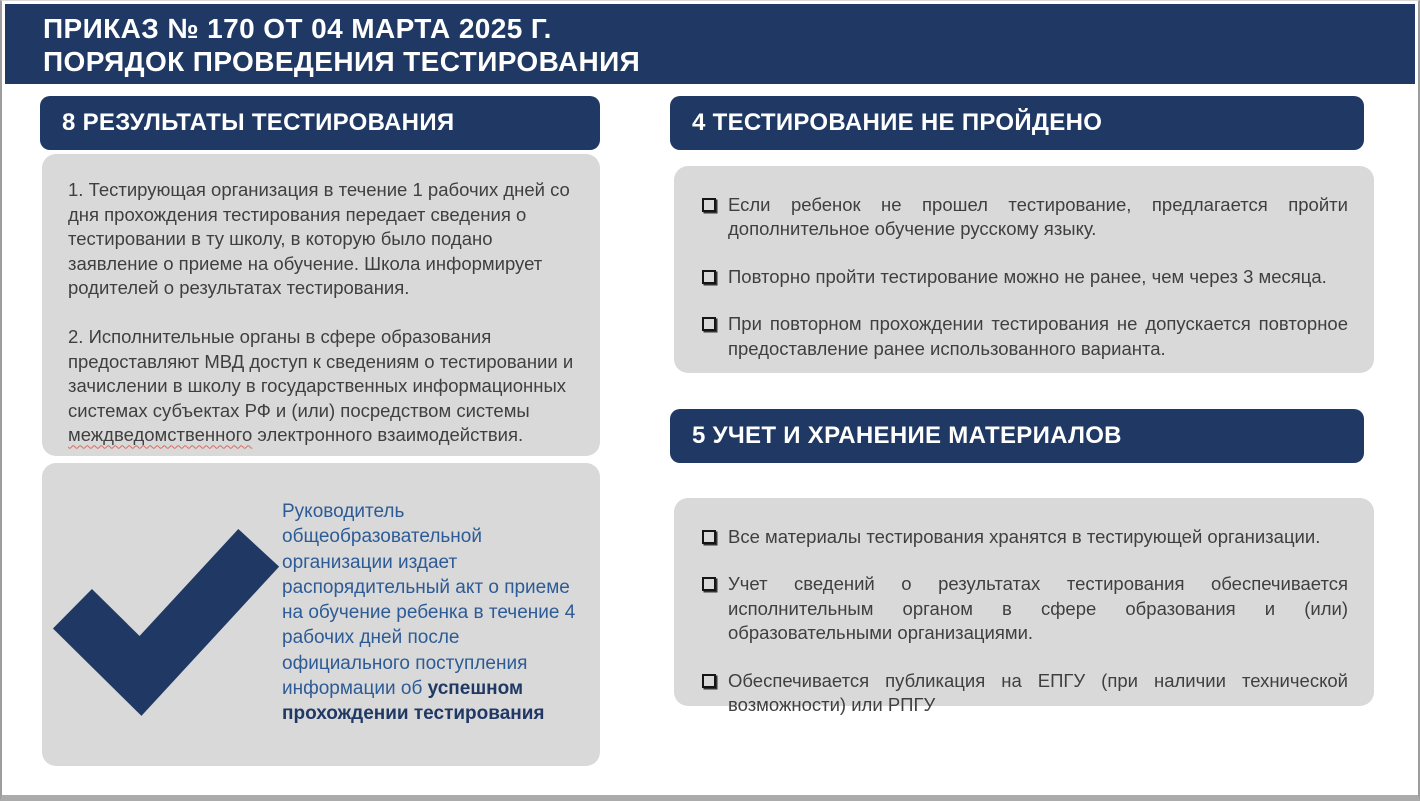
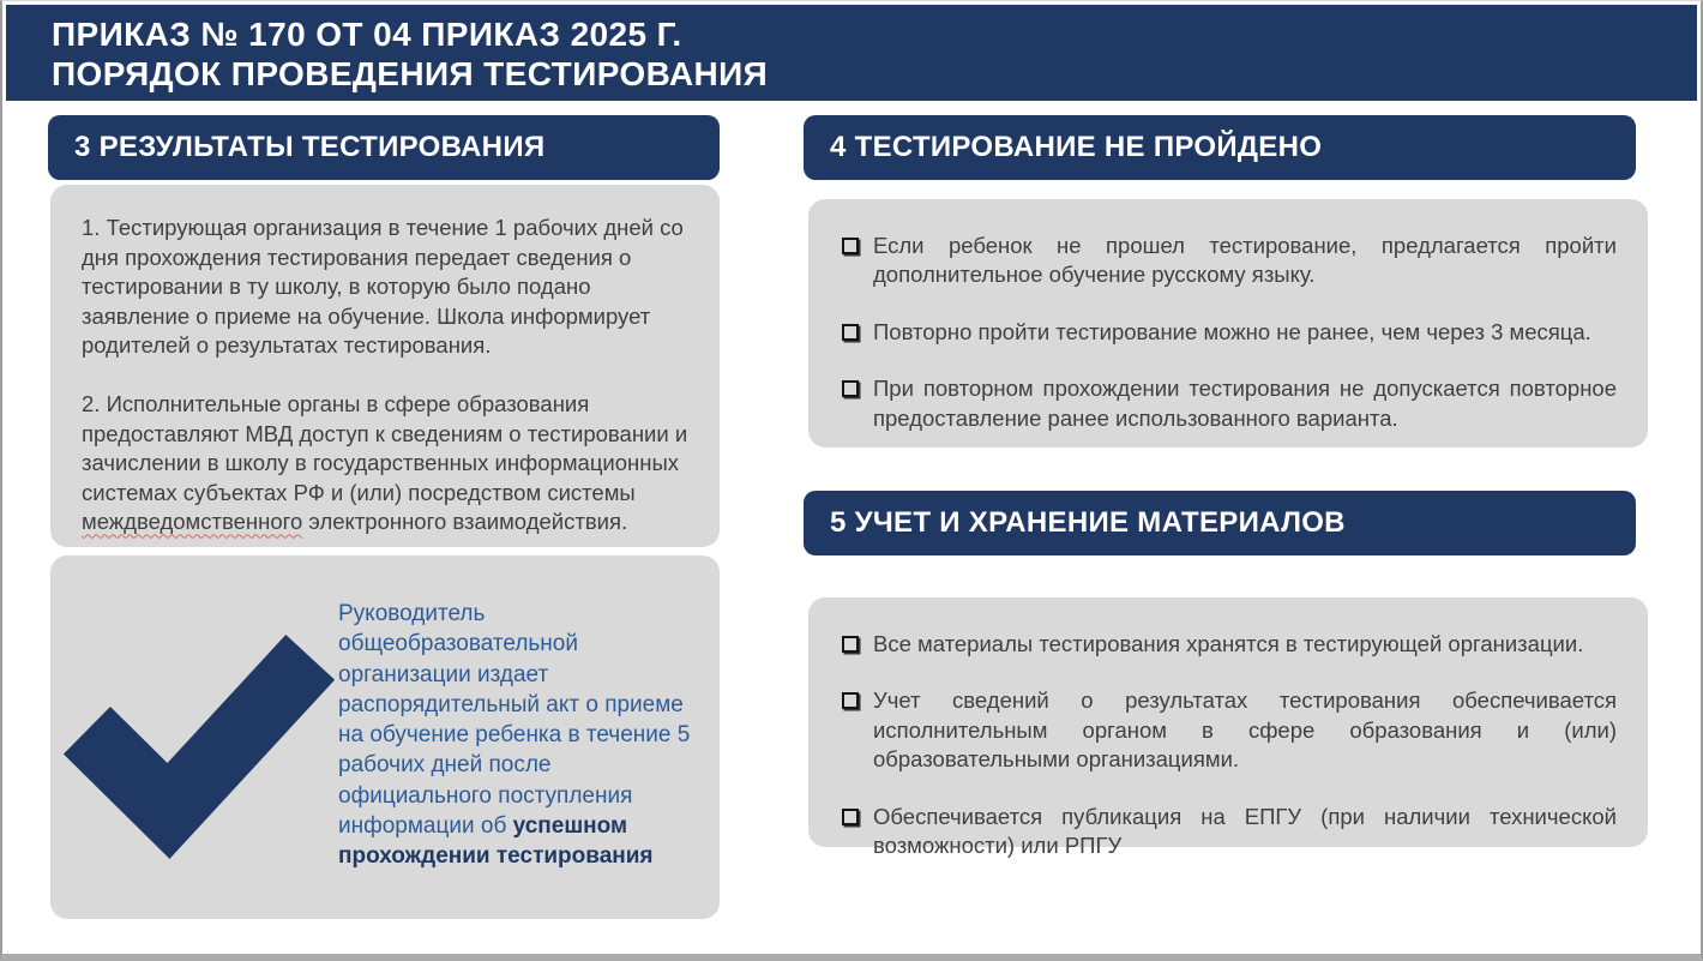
- ПРИКАЗ № 170 ОТ 04 МАРТА 2025 Г.
+ ПРИКАЗ № 170 ОТ 04 ПРИКАЗ 2025 Г.
  ПОРЯДОК ПРОВЕДЕНИЯ ТЕСТИРОВАНИЯ
- 8 РЕЗУЛЬТАТЫ ТЕСТИРОВАНИЯ
+ 3 РЕЗУЛЬТАТЫ ТЕСТИРОВАНИЯ
  1. Тестирующая организация в течение 1 рабочих дней со дня прохождения тестирования передает сведения о тестировании в ту школу, в которую было подано заявление о приеме на обучение. Школа информирует родителей о результатах тестирования.
  2. Исполнительные органы в сфере образования предоставляют МВД доступ к сведениям о тестировании и зачислении в школу в государственных информационных системах субъектах РФ и (или) посредством системы междведомственного электронного взаимодействия.
- Руководитель общеобразовательной организации издает распорядительный акт о приеме на обучение ребенка в течение 4 рабочих дней после официального поступления информации об успешном прохождении тестирования
+ Руководитель общеобразовательной организации издает распорядительный акт о приеме на обучение ребенка в течение 5 рабочих дней после официального поступления информации об успешном прохождении тестирования
  4 ТЕСТИРОВАНИЕ НЕ ПРОЙДЕНО
  Если ребенок не прошел тестирование, предлагается пройти дополнительное обучение русскому языку.
  Повторно пройти тестирование можно не ранее, чем через 3 месяца.
  При повторном прохождении тестирования не допускается повторное предоставление ранее использованного варианта.
  5 УЧЕТ И ХРАНЕНИЕ МАТЕРИАЛОВ
  Все материалы тестирования хранятся в тестирующей организации.
  Учет сведений о результатах тестирования обеспечивается исполнительным органом в сфере образования и (или) образовательными организациями.
  Обеспечивается публикация на ЕПГУ (при наличии технической возможности) или РПГУ
